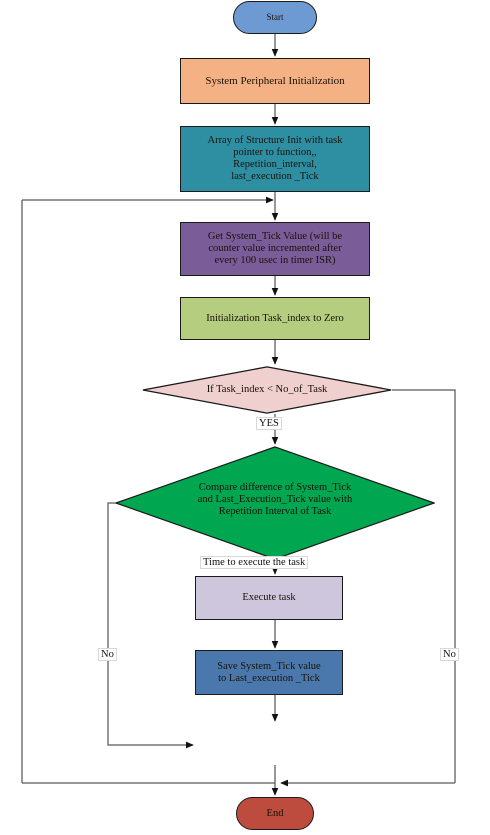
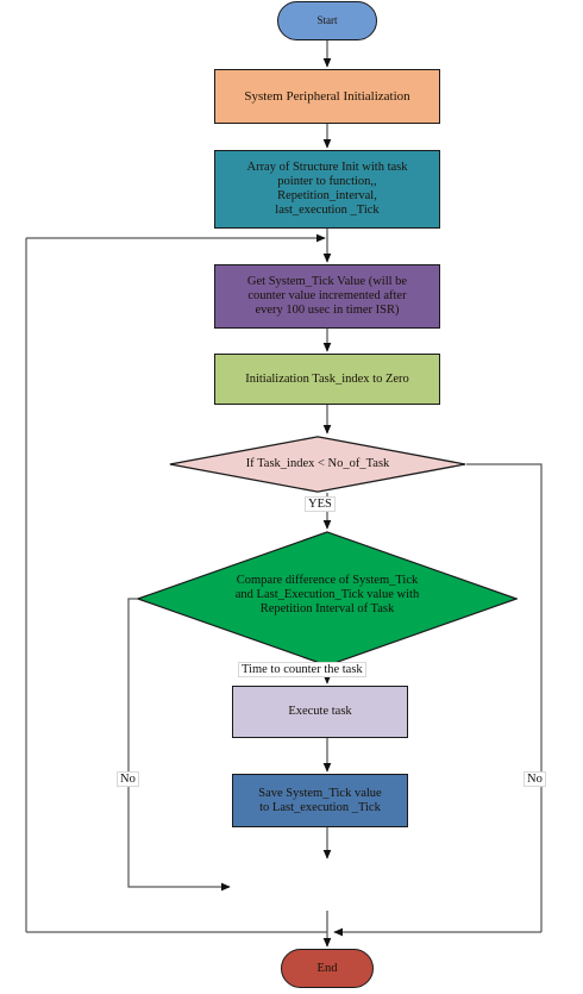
  Start
  System Peripheral Initialization
  Array of Structure Init with task
  pointer to function,,
  Repetition_interval,
  last_execution _Tick
  Get System_Tick Value (will be
  counter value incremented after
  every 100 usec in timer ISR)
  Initialization Task_index to Zero
  If Task_index < No_of_Task
  Compare difference of System_Tick
  and Last_Execution_Tick value with
  Repetition Interval of Task
  Execute task
  Save System_Tick value
  to Last_execution _Tick
  End
  YES
- Time to execute the task
+ Time to counter the task
  No
  No
